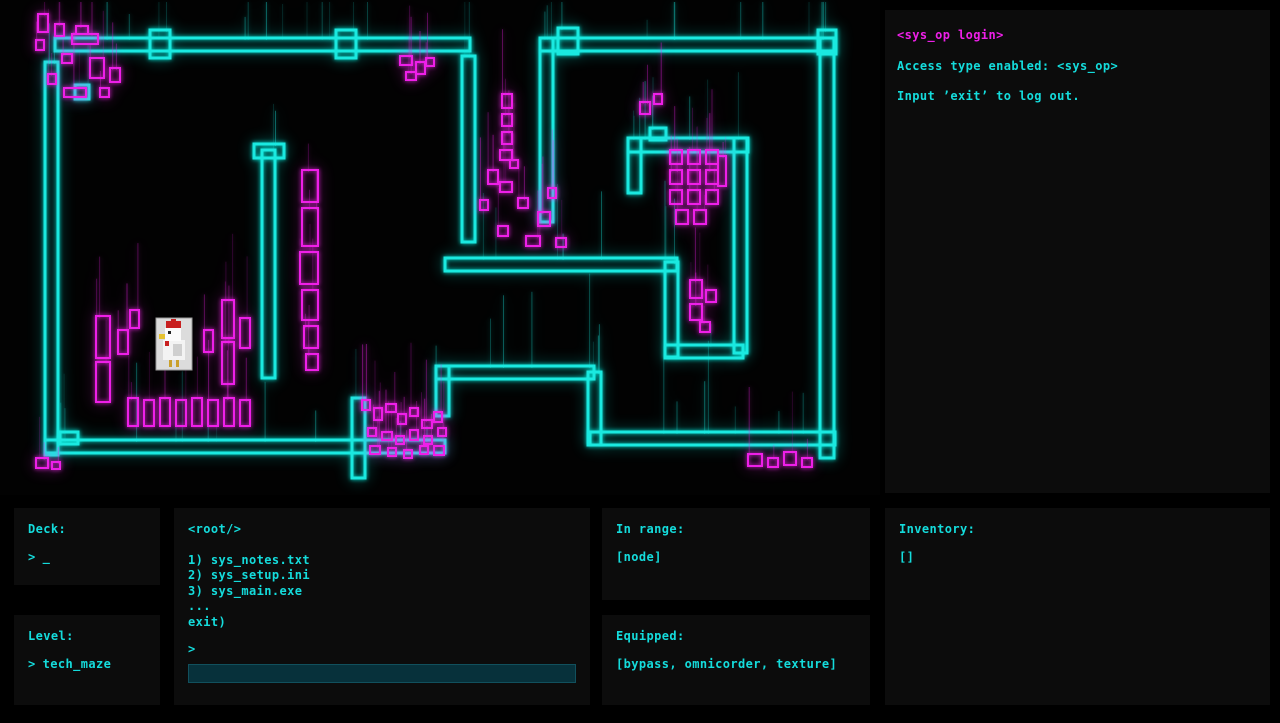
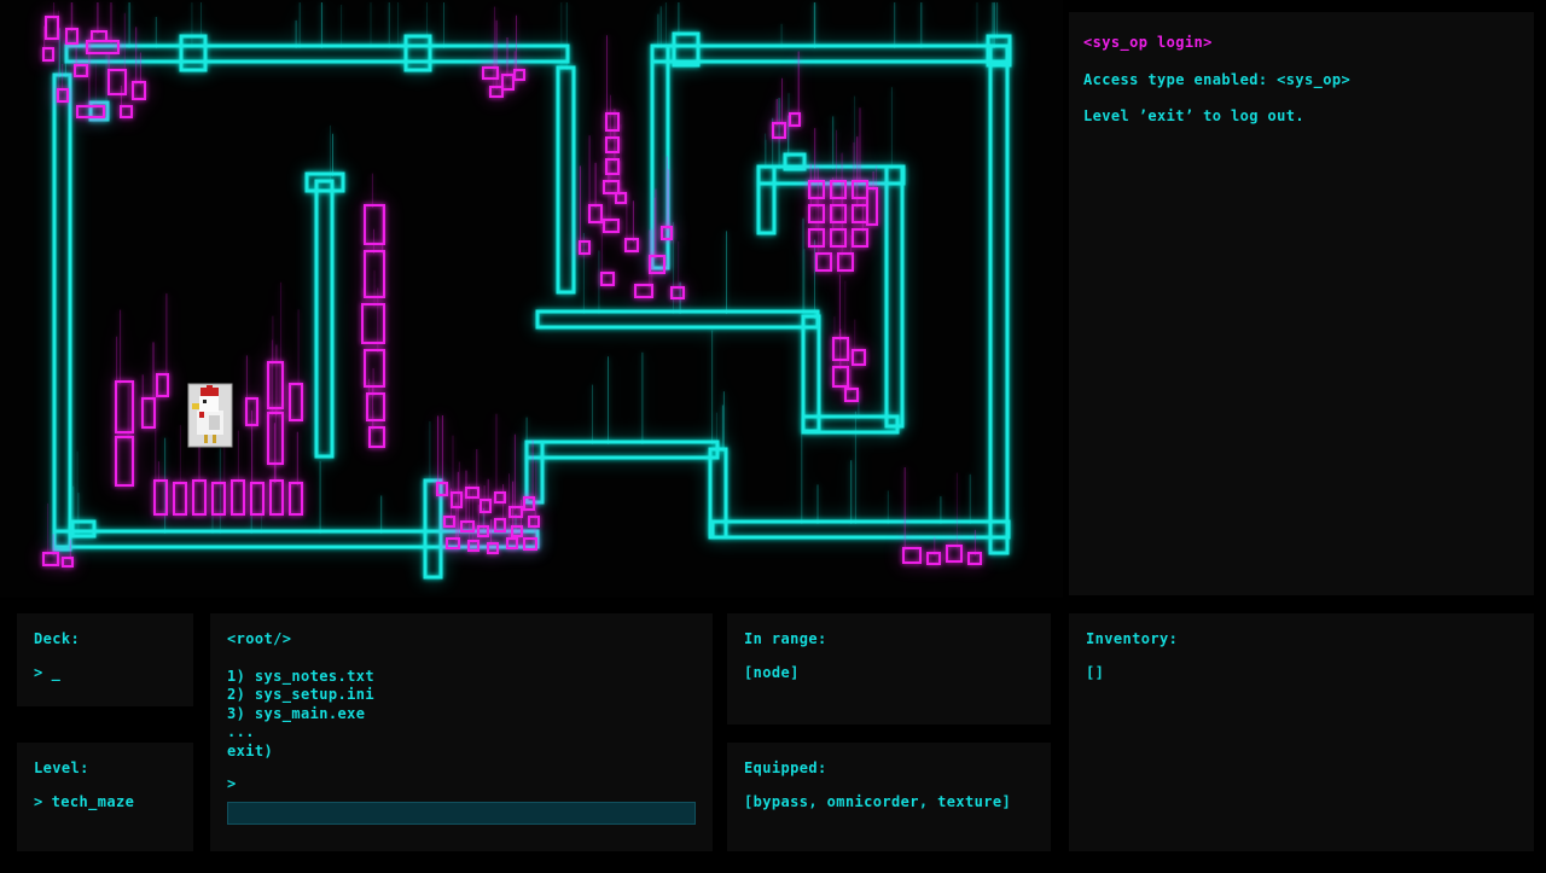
  <sys_op login>
  Access type enabled: <sys_op>
- Input ’exit’ to log out.
+ Level ’exit’ to log out.
  Deck:
  > _
  Level:
  > tech_maze
  <root/>
  1) sys_notes.txt
  2) sys_setup.ini
  3) sys_main.exe
  ...
  exit)
  >
  In range:
  [node]
  Equipped:
  [bypass, omnicorder, texture]
  Inventory:
  []
